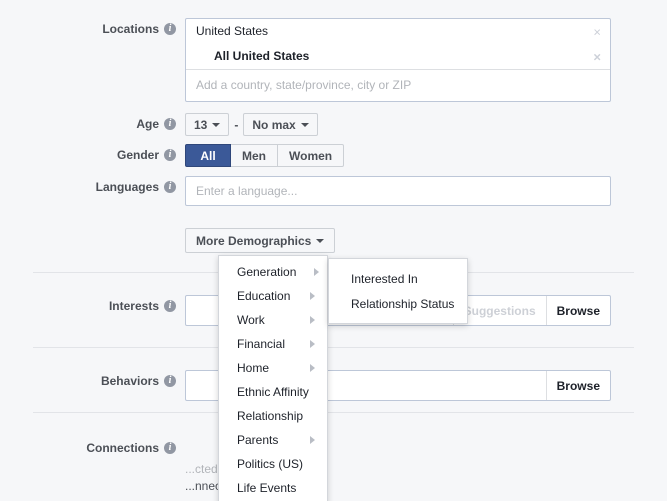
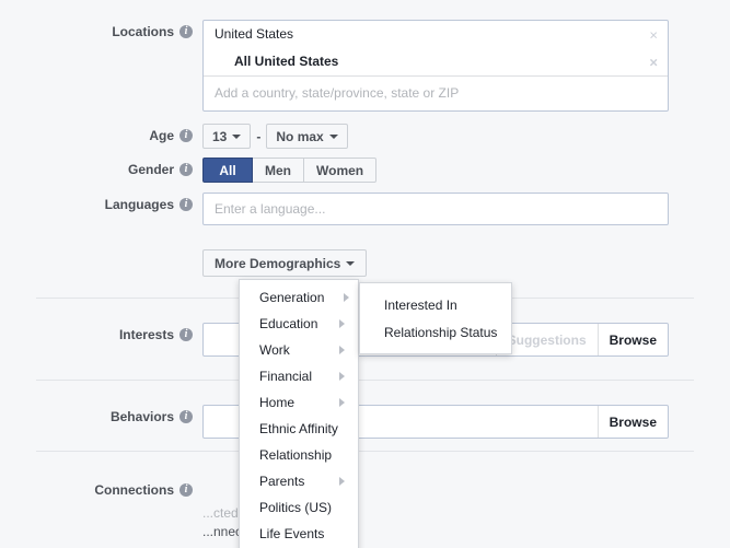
  Locations
  United States
  ×
  All United States
  ×
- Add a country, state/province, city or ZIP
+ Add a country, state/province, state or ZIP
  Age
  13
  -
  No max
  Gender
  All
  Men
  Women
  Languages
  Enter a language...
  More Demographics
  Interests
  uggestions
  Browse
  Behaviors
  Browse
  Connections
  Generation
  Education
  Work
  Financial
  Home
  Ethnic Affinity
  Relationship
  Parents
  Politics (US)
  Life Events
  Interested In
  Relationship Status
